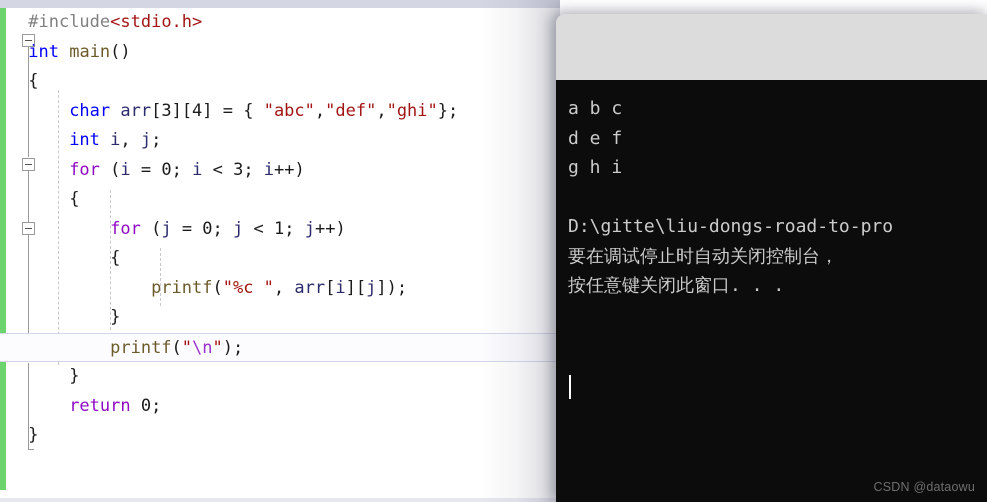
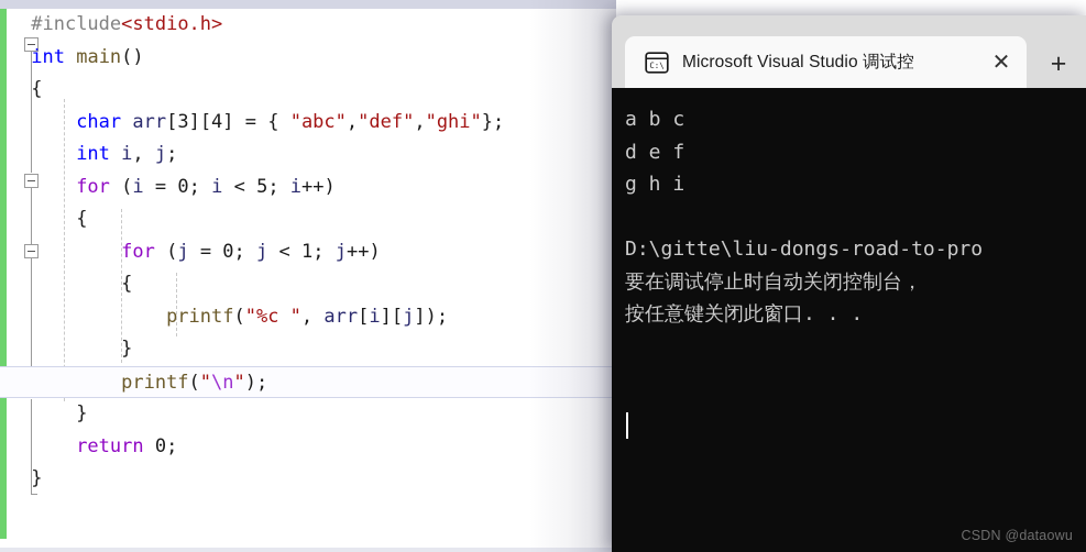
  #include<stdio.h>
  int main()
  {
  char arr[3][4] = { "abc","def","ghi"};
  int i, j;
- for (i = 0; i < 3; i++)
+ for (i = 0; i < 5; i++)
  {
  for (j = 0; j < 1; j++)
  {
  printf("%c ", arr[i][j]);
  }
  printf("\n");
  }
  return 0;
  }
+ C:\
+ Microsoft Visual Studio 调试控
+ ✕
+ +
  a b c
  d e f
  g h i
  D:\gitte\liu-dongs-road-to-pro
  要在调试停止时自动关闭控制台，
  按任意键关闭此窗口. . .
  CSDN @dataowu
